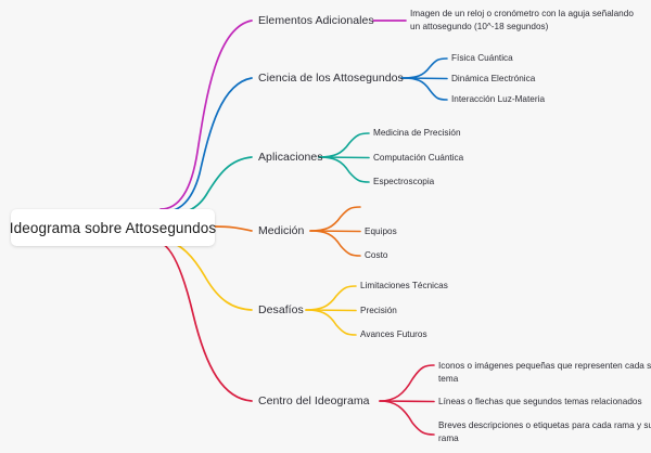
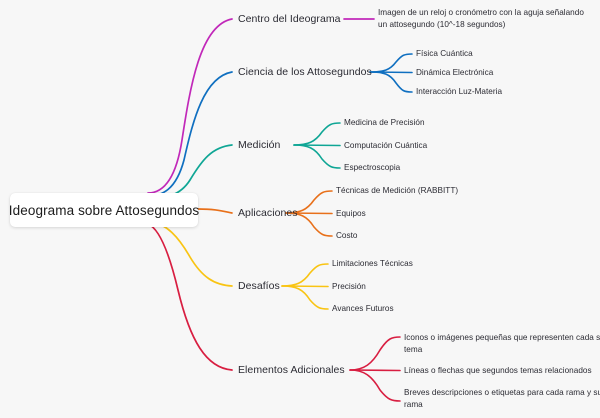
  Ideograma sobre Attosegundos
- Elementos Adicionales
+ Centro del Ideograma
  Imagen de un reloj o cronómetro con la aguja señalando un attosegundo (10^-18 segundos)
  Ciencia de los Attosegundos
  Física Cuántica
  Dinámica Electrónica
  Interacción Luz-Materia
- Aplicaciones
+ Medición
  Medicina de Precisión
  Computación Cuántica
  Espectroscopia
- Medición
+ Aplicaciones
+ Técnicas de Medición (RABBITT)
  Equipos
  Costo
  Desafíos
  Limitaciones Técnicas
  Precisión
  Avances Futuros
- Centro del Ideograma
+ Elementos Adicionales
  Iconos o imágenes pequeñas que representen cada stema
  Líneas o flechas que segundos temas relacionados
  Breves descripciones o etiquetas para cada rama y srama
